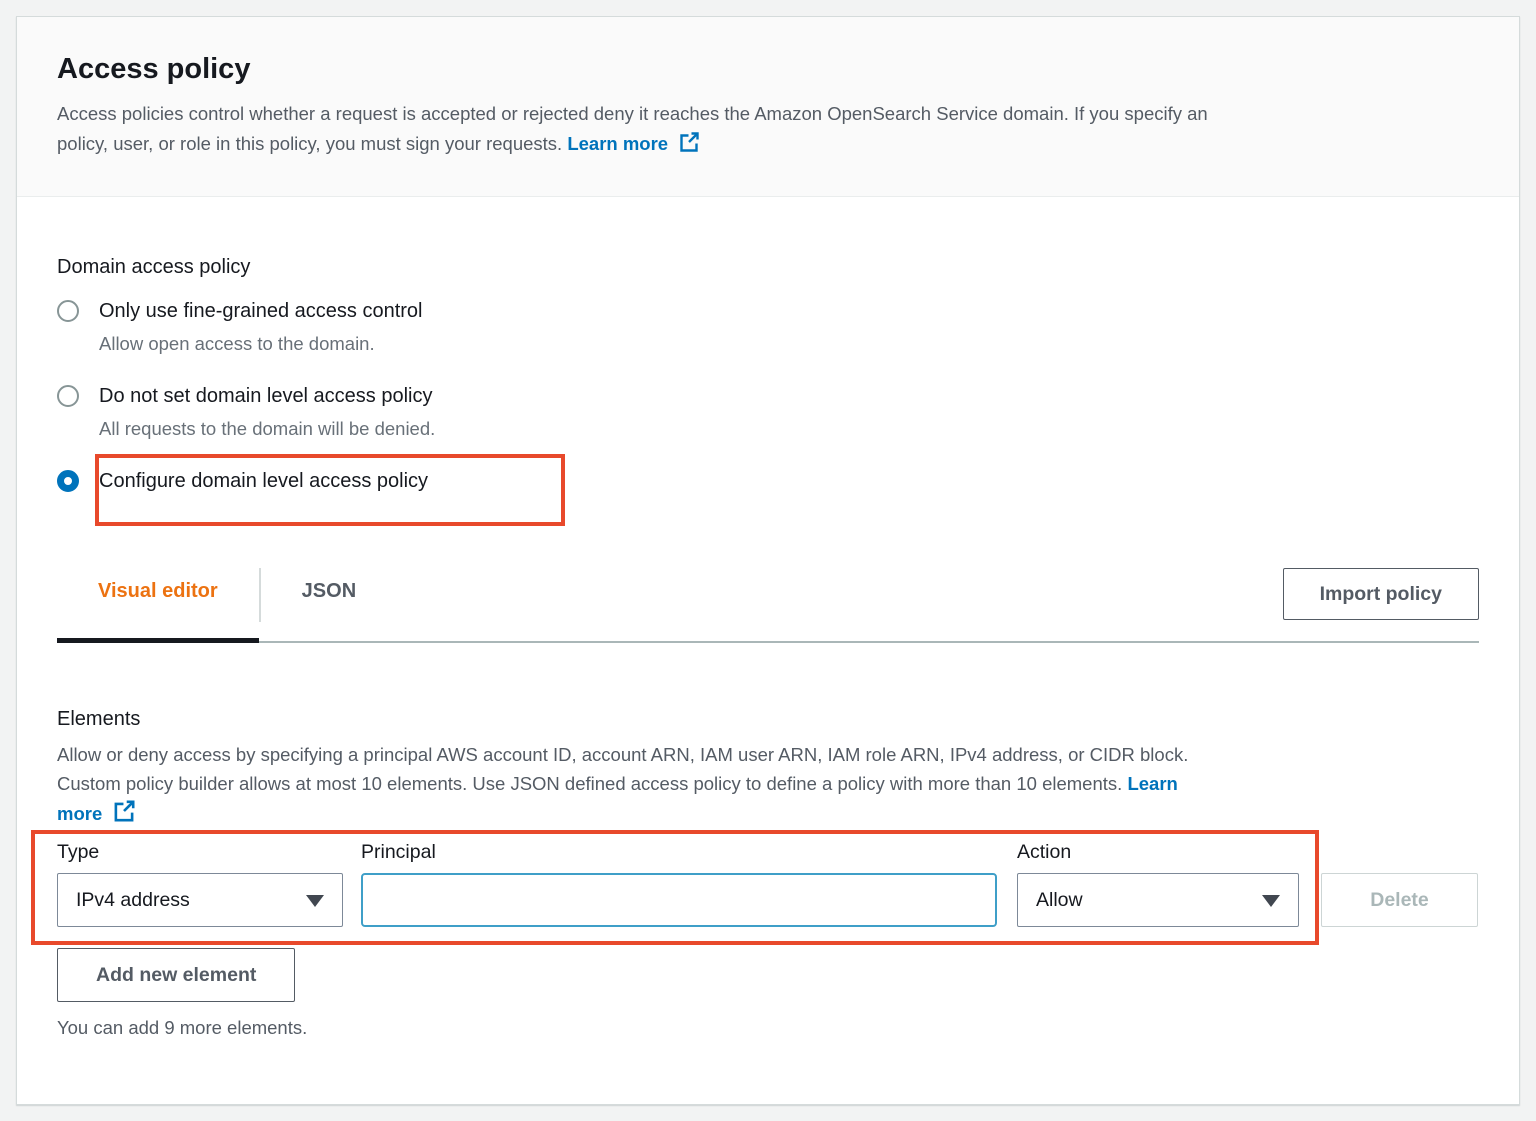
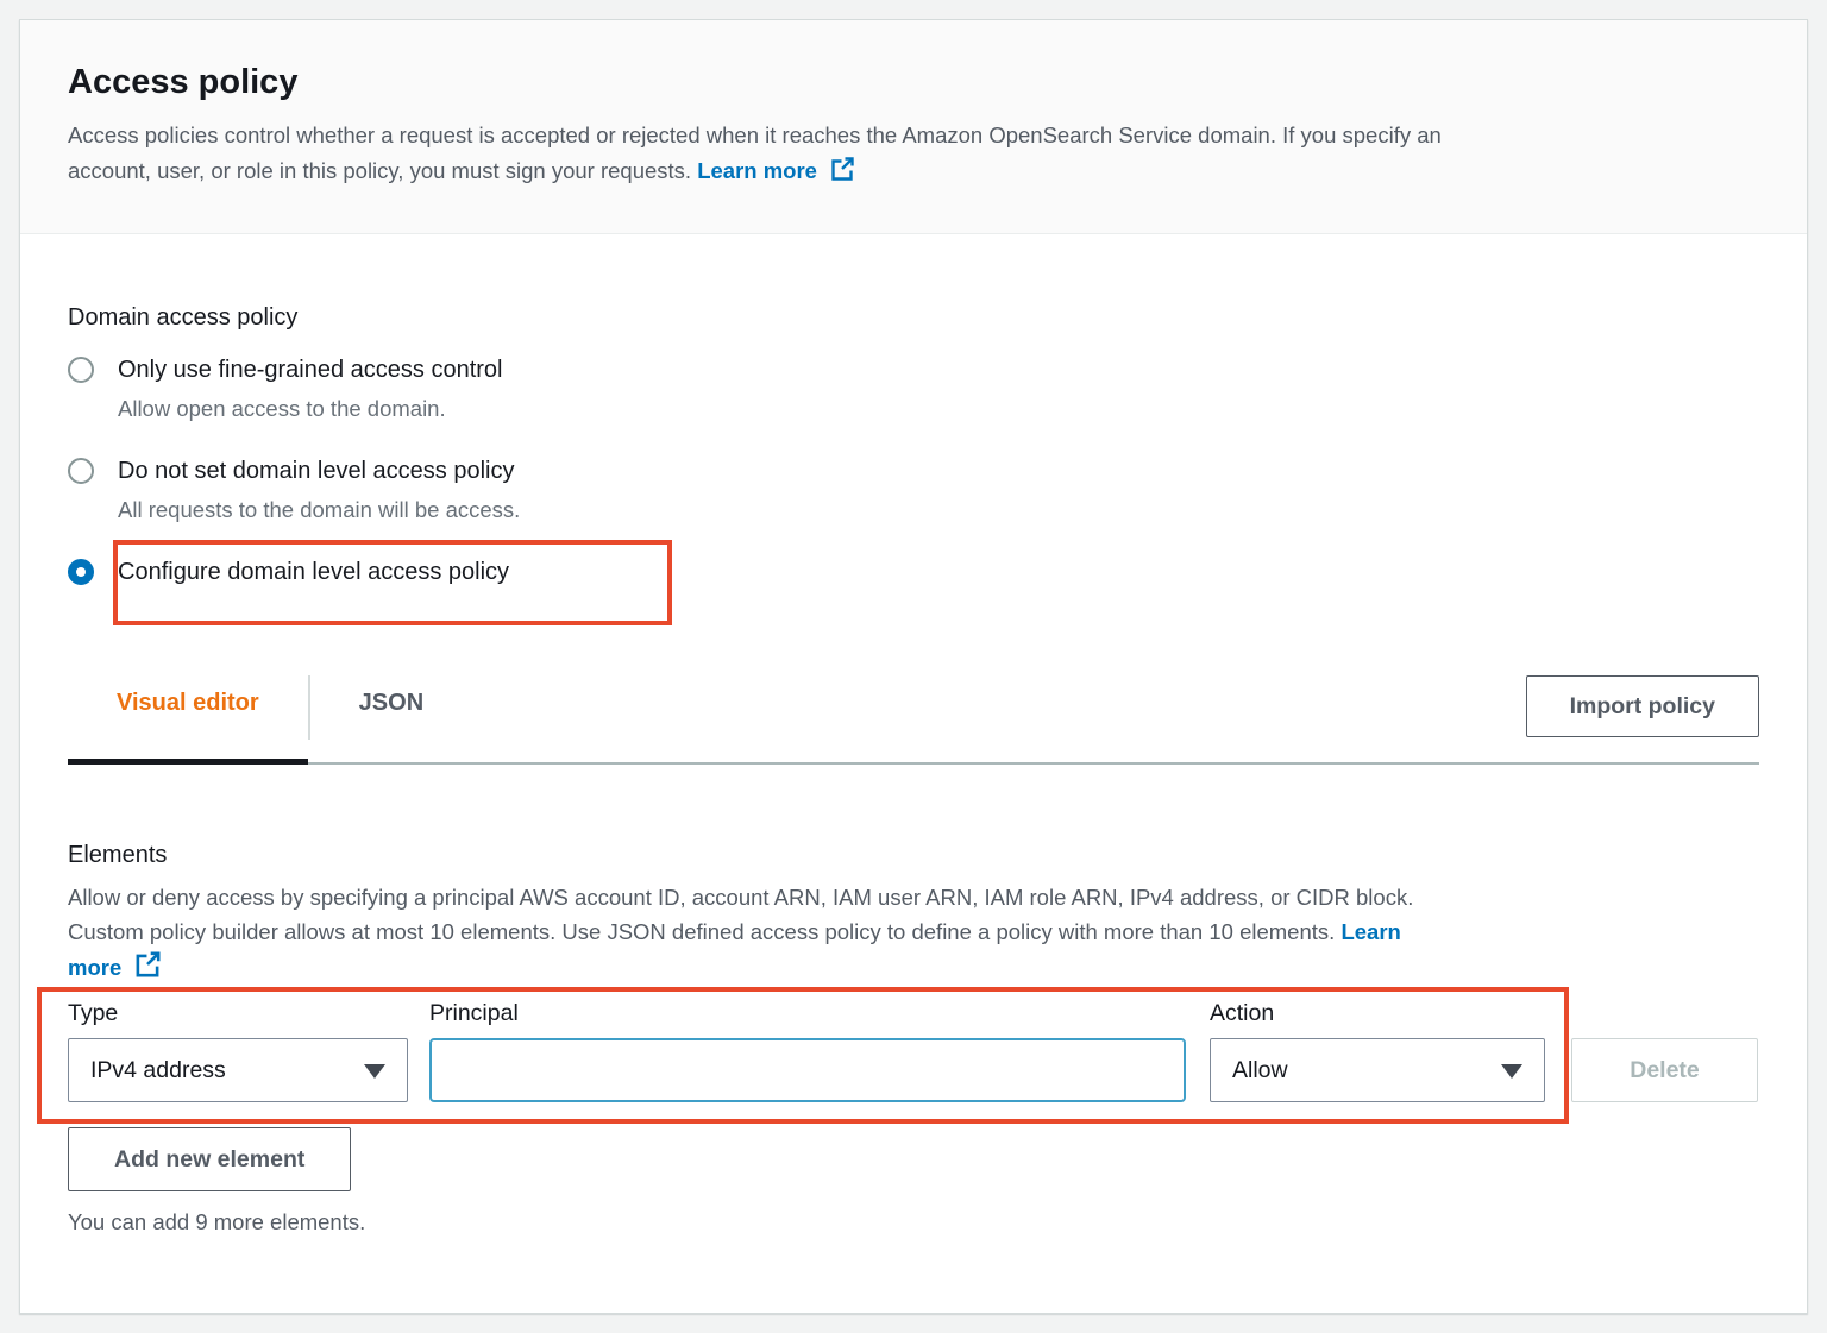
  Access policy
- Access policies control whether a request is accepted or rejected deny it reaches the Amazon OpenSearch Service domain. If you specify an
+ Access policies control whether a request is accepted or rejected when it reaches the Amazon OpenSearch Service domain. If you specify an
- policy, user, or role in this policy, you must sign your requests. Learn more
+ account, user, or role in this policy, you must sign your requests. Learn more
  Domain access policy
  Only use fine-grained access control
  Allow open access to the domain.
  Do not set domain level access policy
- All requests to the domain will be denied.
+ All requests to the domain will be access.
  Configure domain level access policy
  Visual editor
  JSON
  Import policy
  Elements
  Allow or deny access by specifying a principal AWS account ID, account ARN, IAM user ARN, IAM role ARN, IPv4 address, or CIDR block.
  Custom policy builder allows at most 10 elements. Use JSON defined access policy to define a policy with more than 10 elements. Learn
  more
  Type
  IPv4 address
  Principal
  Action
  Allow
  Delete
  Add new element
  You can add 9 more elements.
